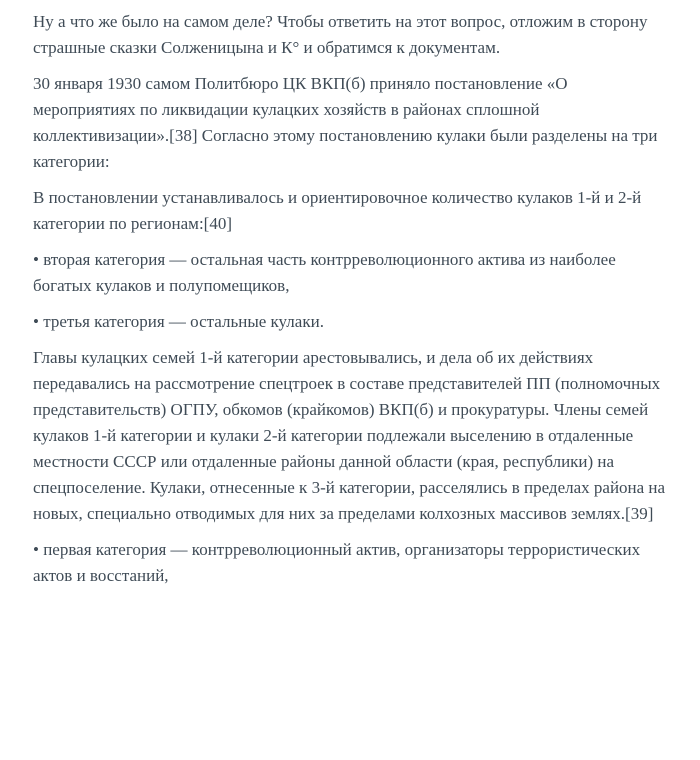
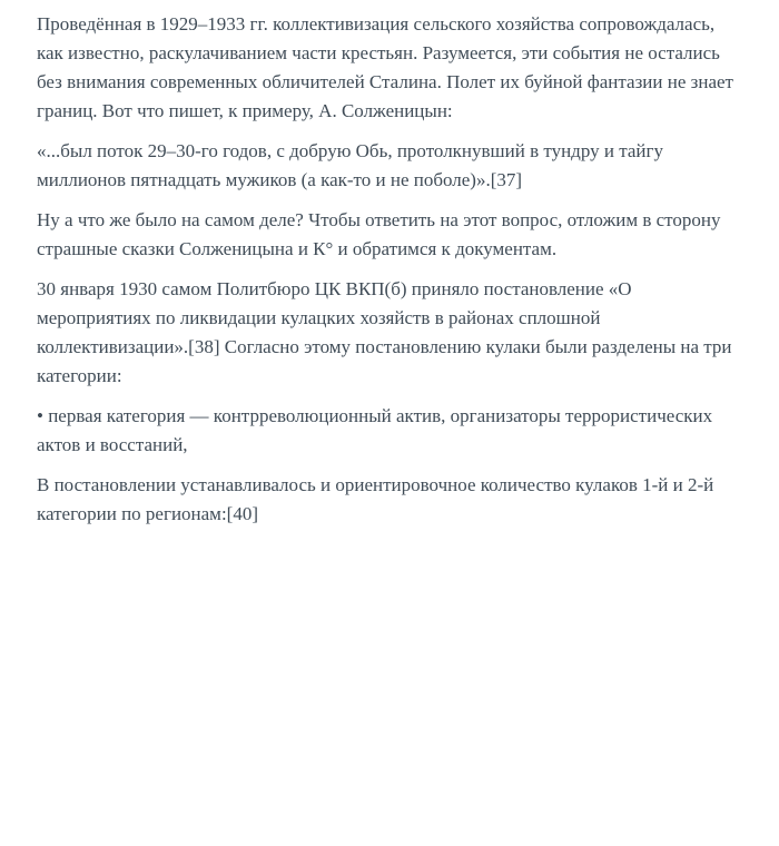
+ Проведённая в 1929–1933 гг. коллективизация сельского хозяйства сопровождалась, как известно, раскулачиванием части крестьян. Разумеется, эти события не остались без внимания современных обличителей Сталина. Полет их буйной фантазии не знает границ. Вот что пишет, к примеру, А. Солженицын:
+ «...был поток 29–30-го годов, с добрую Обь, протолкнувший в тундру и тайгу миллионов пятнадцать мужиков (а как-то и не поболе)».[37]
  Ну а что же было на самом деле? Чтобы ответить на этот вопрос, отложим в сторону страшные сказки Солженицына и К° и обратимся к документам.
  30 января 1930 самом Политбюро ЦК ВКП(б) приняло постановление «О мероприятиях по ликвидации кулацких хозяйств в районах сплошной коллективизации».[38] Согласно этому постановлению кулаки были разделены на три категории:
- В постановлении устанавливалось и ориентировочное количество кулаков 1-й и 2-й категории по регионам:[40]
+ • первая категория — контрреволюционный актив, организаторы террористических актов и восстаний,
- • вторая категория — остальная часть контрреволюционного актива из наиболее богатых кулаков и полупомещиков,
- • третья категория — остальные кулаки.
- Главы кулацких семей 1-й категории арестовывались, и дела об их действиях передавались на рассмотрение спецтроек в составе представителей ПП (полномочных представительств) ОГПУ, обкомов (крайкомов) ВКП(б) и прокуратуры. Члены семей кулаков 1-й категории и кулаки 2-й категории подлежали выселению в отдаленные местности СССР или отдаленные районы данной области (края, республики) на спецпоселение. Кулаки, отнесенные к 3-й категории, расселялись в пределах района на новых, специально отводимых для них за пределами колхозных массивов землях.[39]
- • первая категория — контрреволюционный актив, организаторы террористических актов и восстаний,
+ В постановлении устанавливалось и ориентировочное количество кулаков 1-й и 2-й категории по регионам:[40]
